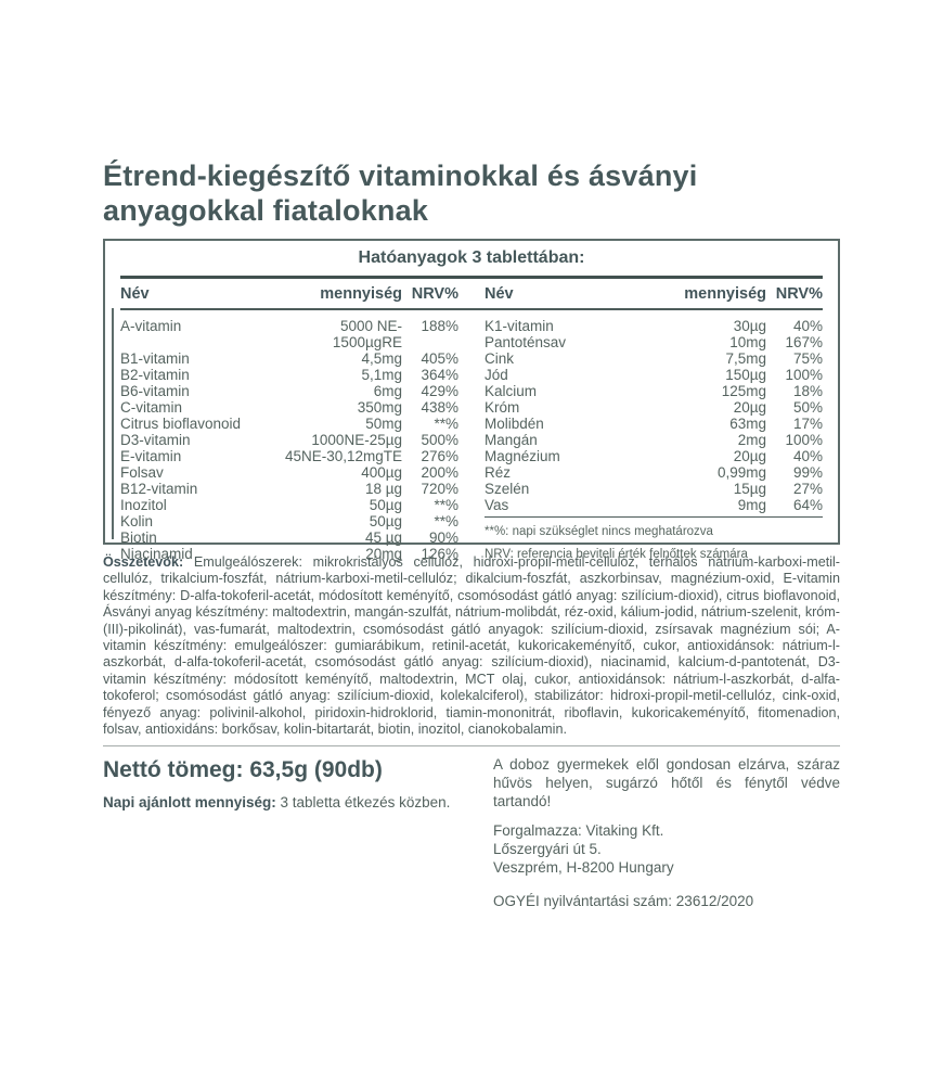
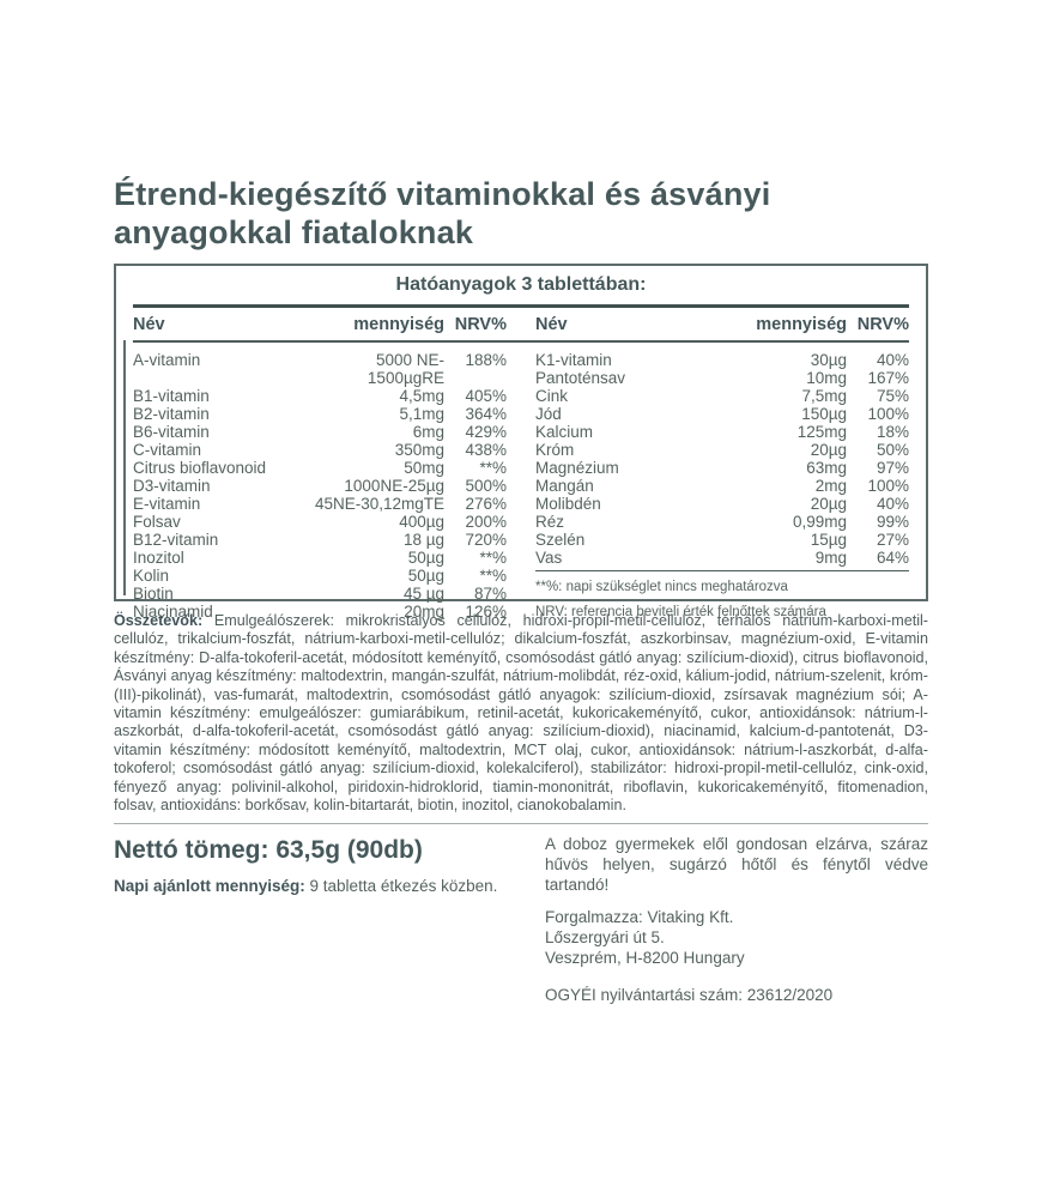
  Étrend-kiegészítő vitaminokkal és ásványi anyagokkal fiataloknak
  Hatóanyagok 3 tablettában:
  Név
  mennyiség
  NRV%
  Név
  mennyiség
  NRV%
  A-vitamin
  5000 NE-1500µgRE
  188%
  B1-vitamin
  4,5mg
  405%
  B2-vitamin
  5,1mg
  364%
  B6-vitamin
  6mg
  429%
  C-vitamin
  350mg
  438%
  Citrus bioflavonoid
  50mg
  **%
  D3-vitamin
  1000NE-25µg
  500%
  E-vitamin
  45NE-30,12mgTE
  276%
  Folsav
  400µg
  200%
  B12-vitamin
  18 µg
  720%
  Inozitol
  50µg
  **%
  Kolin
  50µg
  **%
  Biotin
  45 µg
- 90%
+ 87%
  Niacinamid
  20mg
  126%
  K1-vitamin
  30µg
  40%
  Pantoténsav
  10mg
  167%
  Cink
  7,5mg
  75%
  Jód
  150µg
  100%
  Kalcium
  125mg
  18%
  Króm
  20µg
  50%
- Molibdén
+ Magnézium
  63mg
- 17%
+ 97%
  Mangán
  2mg
  100%
- Magnézium
+ Molibdén
  20µg
  40%
  Réz
  0,99mg
  99%
  Szelén
  15µg
  27%
  Vas
  9mg
  64%
  **%: napi szükséglet nincs meghatározva
  NRV: referencia beviteli érték felnőttek számára
  Összetevők: Emulgeálószerek: mikrokristályos cellulóz, hidroxi-propil-metil-cellulóz, térhálós nátrium-karboxi-metil-cellulóz, trikalcium-foszfát, nátrium-karboxi-metil-cellulóz; dikalcium-foszfát, aszkorbinsav, magnézium-oxid, E-vitamin készítmény: D-alfa-tokoferil-acetát, módosított keményítő, csomósodást gátló anyag: szilícium-dioxid), citrus bioflavonoid, Ásványi anyag készítmény: maltodextrin, mangán-szulfát, nátrium-molibdát, réz-oxid, kálium-jodid, nátrium-szelenit, króm-(III)-pikolinát), vas-fumarát, maltodextrin, csomósodást gátló anyagok: szilícium-dioxid, zsírsavak magnézium sói; A-vitamin készítmény: emulgeálószer: gumiarábikum, retinil-acetát, kukoricakeményítő, cukor, antioxidánsok: nátrium-l-aszkorbát, d-alfa-tokoferil-acetát, csomósodást gátló anyag: szilícium-dioxid), niacinamid, kalcium-d-pantotenát, D3-vitamin készítmény: módosított keményítő, maltodextrin, MCT olaj, cukor, antioxidánsok: nátrium-l-aszkorbát, d-alfa-tokoferol; csomósodást gátló anyag: szilícium-dioxid, kolekalciferol), stabilizátor: hidroxi-propil-metil-cellulóz, cink-oxid, fényező anyag: polivinil-alkohol, piridoxin-hidroklorid, tiamin-mononitrát, riboflavin, kukoricakeményítő, fitomenadion, folsav, antioxidáns: borkősav, kolin-bitartarát, biotin, inozitol, cianokobalamin.
  Nettó tömeg: 63,5g (90db)
- Napi ajánlott mennyiség: 3 tabletta étkezés közben.
+ Napi ajánlott mennyiség: 9 tabletta étkezés közben.
  A doboz gyermekek elől gondosan elzárva, száraz hűvös helyen, sugárzó hőtől és fénytől védve tartandó!
  Forgalmazza: Vitaking Kft.
  Lőszergyári út 5.
  Veszprém, H-8200 Hungary
  OGYÉI nyilvántartási szám: 23612/2020
